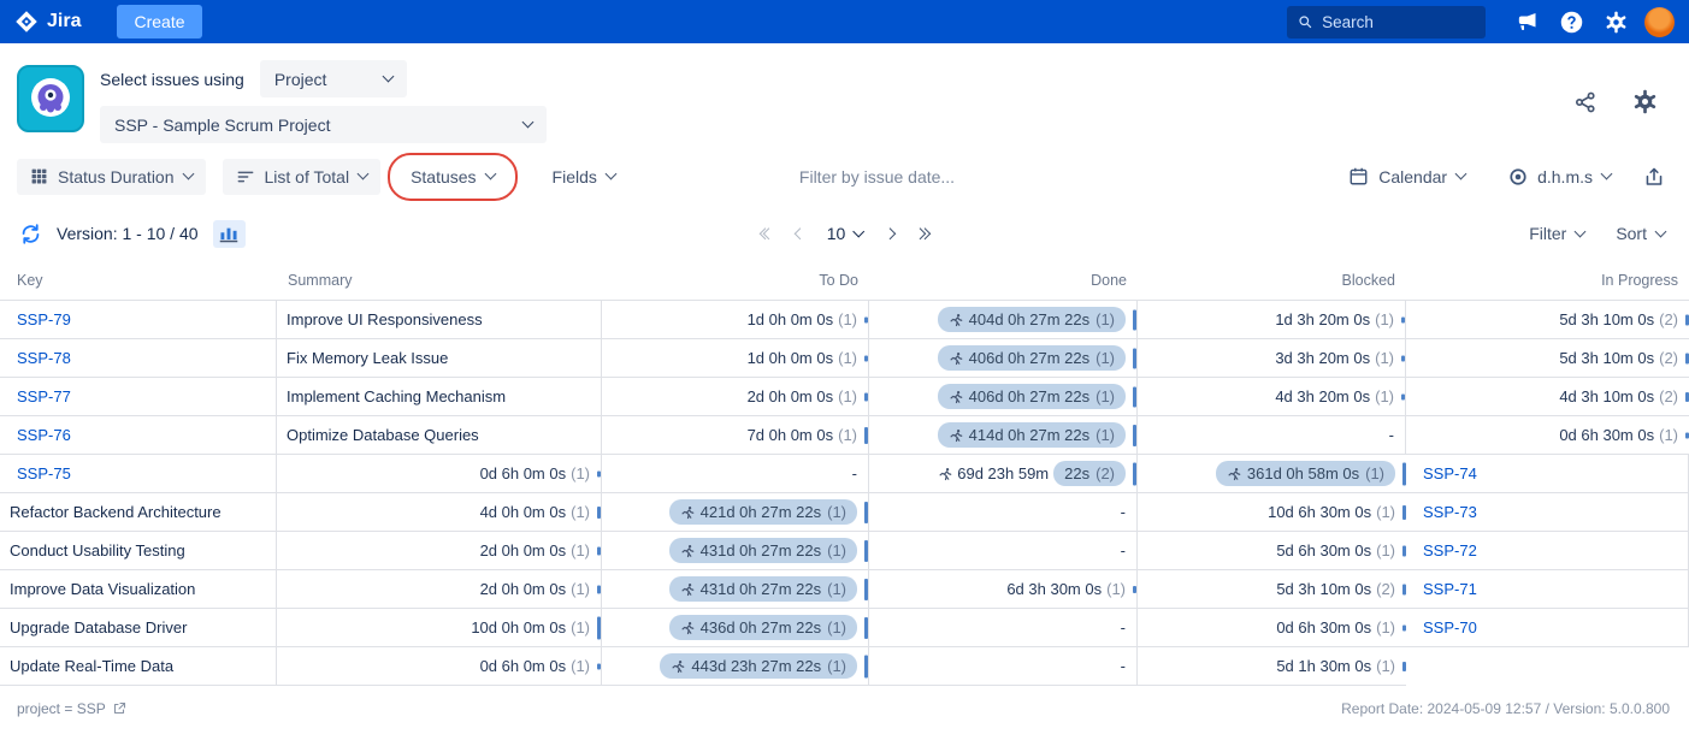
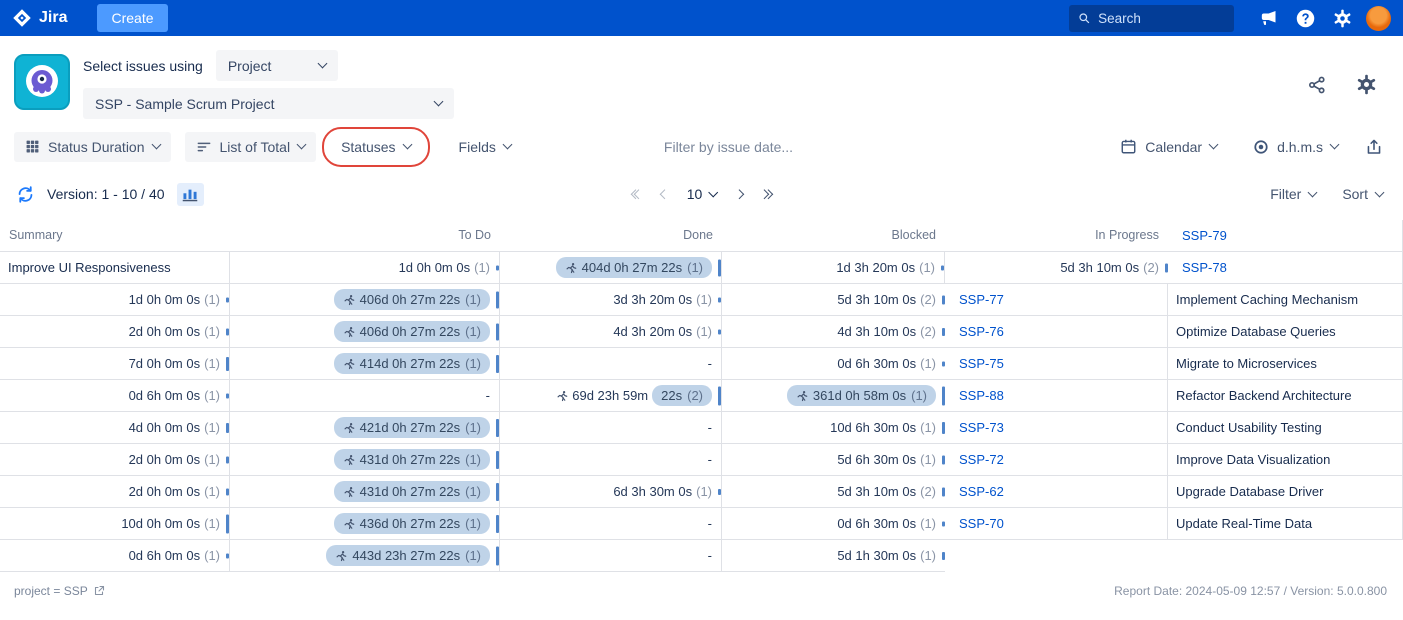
  Jira
  Create
  Search
  Select issues using
  Project
  SSP - Sample Scrum Project
  Status Duration
  List of Total
  Statuses
  Fields
  Filter by issue date...
  Calendar
  d.h.m.s
  Version: 1 - 10 / 40
  10
  Filter
  Sort
- Key
  Summary
  To Do
  Done
  Blocked
  In Progress
  SSP-79
  Improve UI Responsiveness
  1d 0h 0m 0s
  (1)
  404d 0h 27m 22s
  (1)
  1d 3h 20m 0s
  (1)
  5d 3h 10m 0s
  (2)
  SSP-78
- Fix Memory Leak Issue
  1d 0h 0m 0s
  (1)
  406d 0h 27m 22s
  (1)
  3d 3h 20m 0s
  (1)
  5d 3h 10m 0s
  (2)
  SSP-77
  Implement Caching Mechanism
  2d 0h 0m 0s
  (1)
  406d 0h 27m 22s
  (1)
  4d 3h 20m 0s
  (1)
  4d 3h 10m 0s
  (2)
  SSP-76
  Optimize Database Queries
  7d 0h 0m 0s
  (1)
  414d 0h 27m 22s
  (1)
  -
  0d 6h 30m 0s
  (1)
  SSP-75
+ Migrate to Microservices
  0d 6h 0m 0s
  (1)
  -
  69d 23h 59m
  22s
  (2)
  361d 0h 58m 0s
  (1)
- SSP-74
+ SSP-88
  Refactor Backend Architecture
  4d 0h 0m 0s
  (1)
  421d 0h 27m 22s
  (1)
  -
  10d 6h 30m 0s
  (1)
  SSP-73
  Conduct Usability Testing
  2d 0h 0m 0s
  (1)
  431d 0h 27m 22s
  (1)
  -
  5d 6h 30m 0s
  (1)
  SSP-72
  Improve Data Visualization
  2d 0h 0m 0s
  (1)
  431d 0h 27m 22s
  (1)
  6d 3h 30m 0s
  (1)
  5d 3h 10m 0s
  (2)
- SSP-71
+ SSP-62
  Upgrade Database Driver
  10d 0h 0m 0s
  (1)
  436d 0h 27m 22s
  (1)
  -
  0d 6h 30m 0s
  (1)
  SSP-70
  Update Real-Time Data
  0d 6h 0m 0s
  (1)
  443d 23h 27m 22s
  (1)
  -
  5d 1h 30m 0s
  (1)
  project = SSP
  Report Date: 2024-05-09 12:57 / Version: 5.0.0.800
